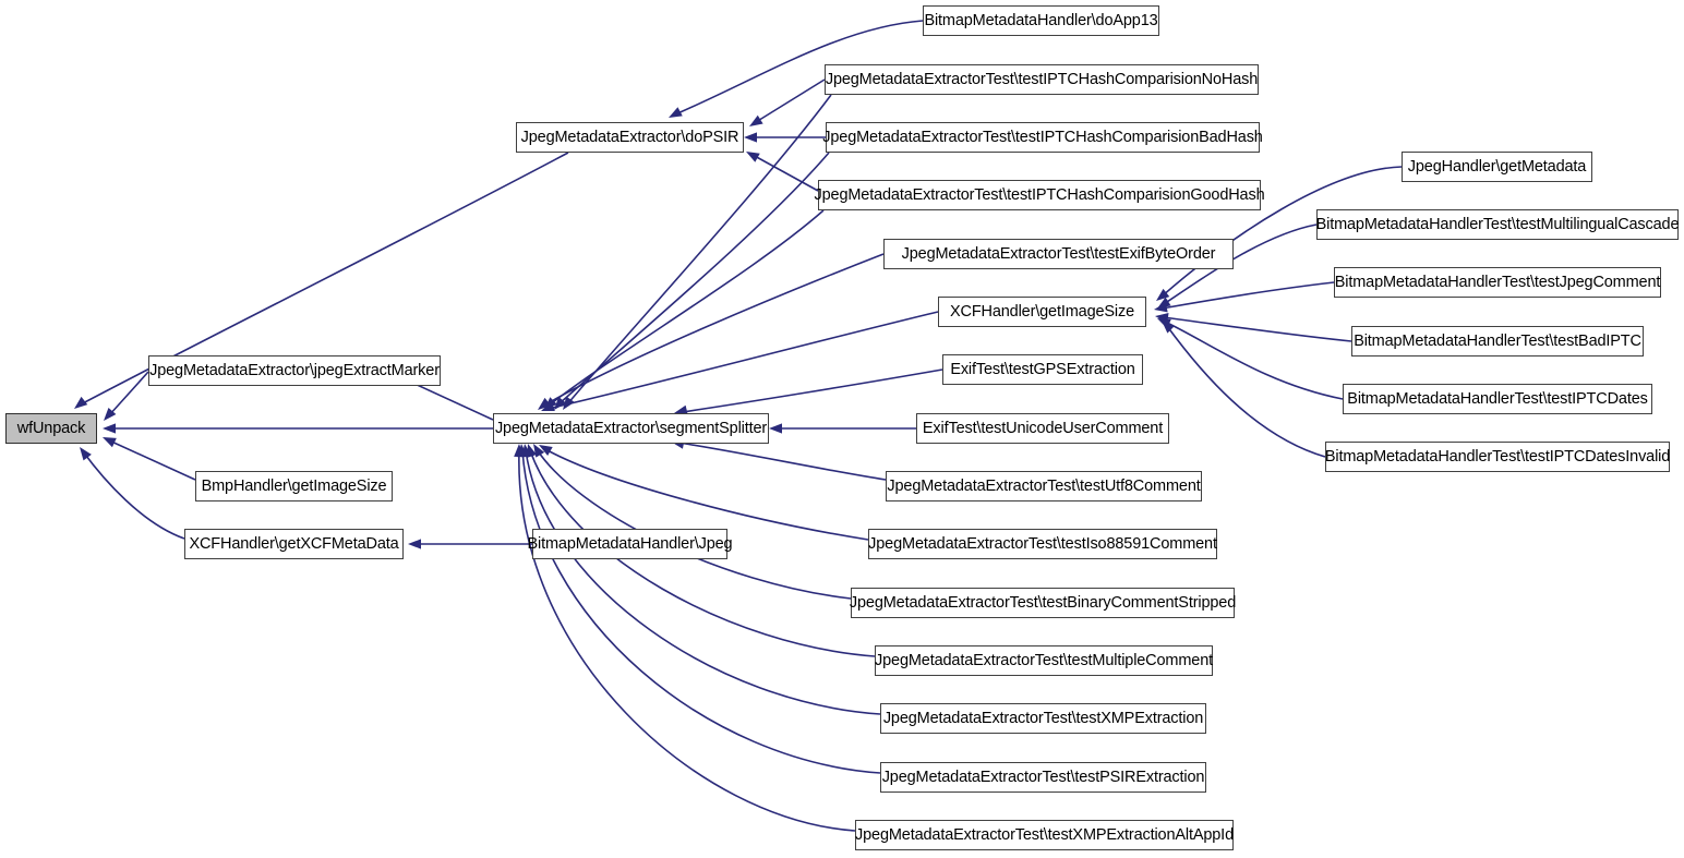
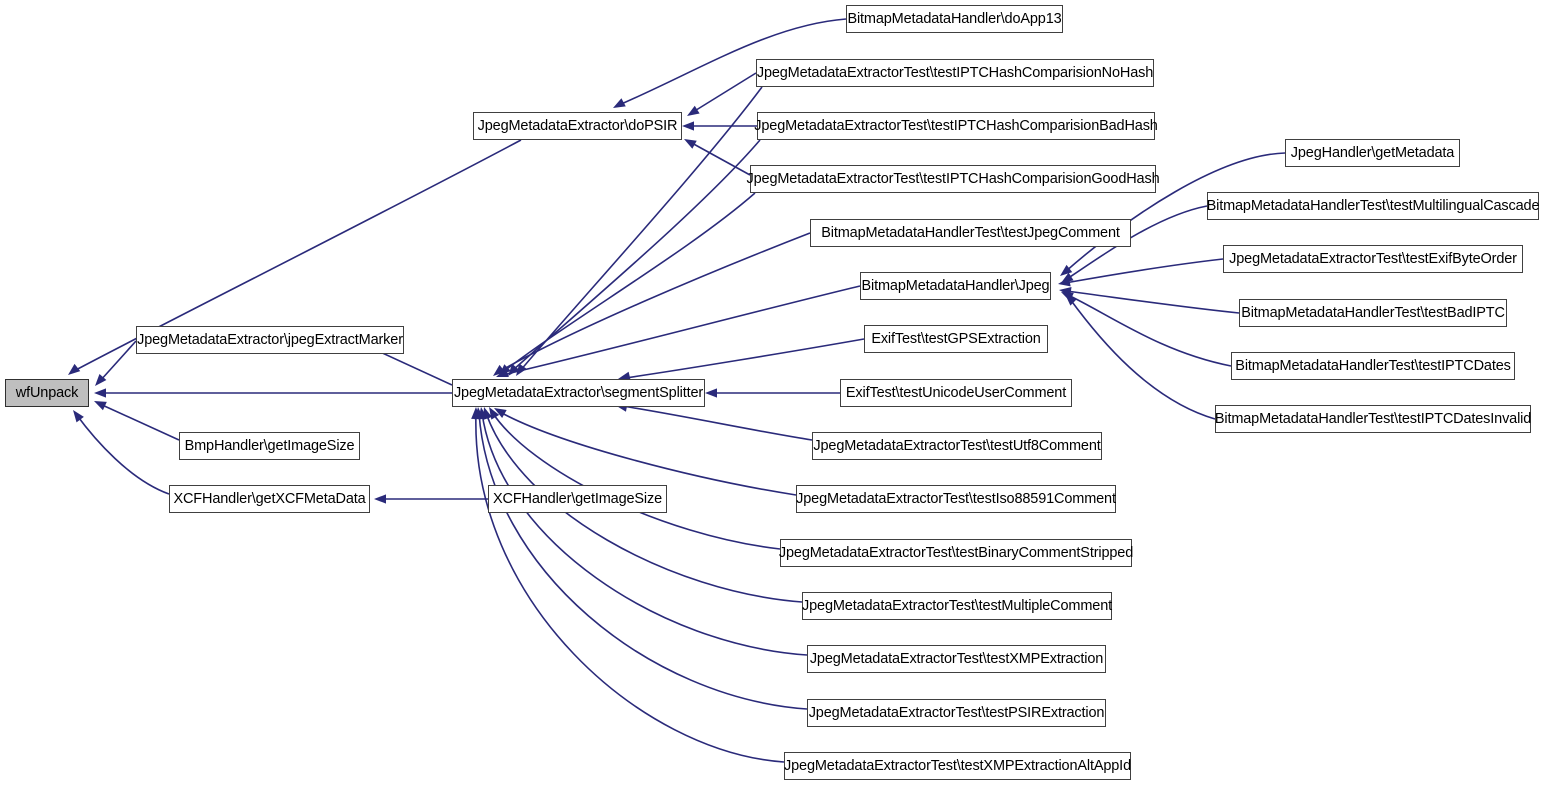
  wfUnpack
  JpegMetadataExtractor\jpegExtractMarker
  BmpHandler\getImageSize
  XCFHandler\getXCFMetaData
  JpegMetadataExtractor\doPSIR
  JpegMetadataExtractor\segmentSplitter
- BitmapMetadataHandler\Jpeg
+ XCFHandler\getImageSize
  BitmapMetadataHandler\doApp13
  JpegMetadataExtractorTest\testIPTCHashComparisionNoHash
  JpegMetadataExtractorTest\testIPTCHashComparisionBadHash
  JpegMetadataExtractorTest\testIPTCHashComparisionGoodHash
- JpegMetadataExtractorTest\testExifByteOrder
+ BitmapMetadataHandlerTest\testJpegComment
- XCFHandler\getImageSize
+ BitmapMetadataHandler\Jpeg
  ExifTest\testGPSExtraction
  ExifTest\testUnicodeUserComment
  JpegMetadataExtractorTest\testUtf8Comment
  JpegMetadataExtractorTest\testIso88591Comment
  JpegMetadataExtractorTest\testBinaryCommentStripped
  JpegMetadataExtractorTest\testMultipleComment
  JpegMetadataExtractorTest\testXMPExtraction
  JpegMetadataExtractorTest\testPSIRExtraction
  JpegMetadataExtractorTest\testXMPExtractionAltAppId
  JpegHandler\getMetadata
  BitmapMetadataHandlerTest\testMultilingualCascade
- BitmapMetadataHandlerTest\testJpegComment
+ JpegMetadataExtractorTest\testExifByteOrder
  BitmapMetadataHandlerTest\testBadIPTC
  BitmapMetadataHandlerTest\testIPTCDates
  BitmapMetadataHandlerTest\testIPTCDatesInvalid
